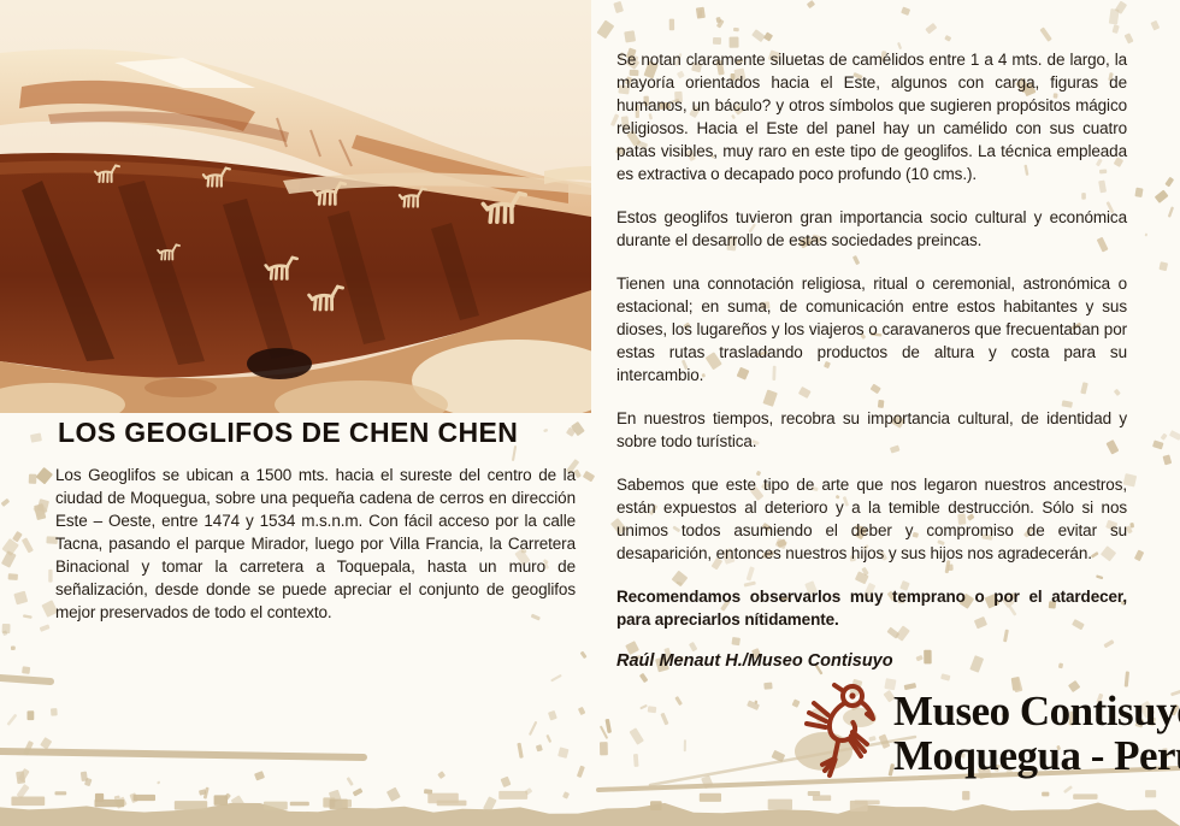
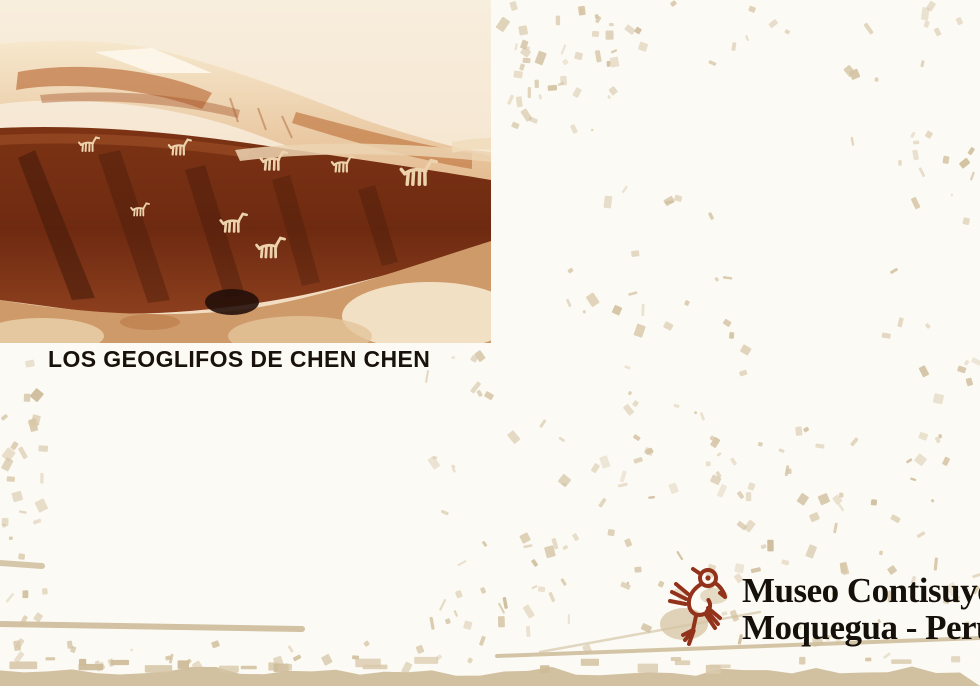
  LOS GEOGLIFOS DE CHEN CHEN
- Los Geoglifos se ubican a 1500 mts. hacia el sureste del centro de la ciudad de Moquegua, sobre una pequeña cadena de cerros en dirección Este – Oeste, entre 1474 y 1534 m.s.n.m. Con fácil acceso por la calle Tacna, pasando el parque Mirador, luego por Villa Francia, la Carretera Binacional y tomar la carretera a Toquepala, hasta un muro de señalización, desde donde se puede apreciar el conjunto de geoglifos mejor preservados de todo el contexto.
- Se notan claramente siluetas de camélidos entre 1 a 4 mts. de largo, la mayoría orientados hacia el Este, algunos con carga, figuras de humanos, un báculo? y otros símbolos que sugieren propósitos mágico religiosos. Hacia el Este del panel hay un camélido con sus cuatro patas visibles, muy raro en este tipo de geoglifos. La técnica empleada es extractiva o decapado poco profundo (10 cms.).
- Estos geoglifos tuvieron gran importancia socio cultural y económica durante el desarrollo de estas sociedades preincas.
- Tienen una connotación religiosa, ritual o ceremonial, astronómica o estacional; en suma, de comunicación entre estos habitantes y sus dioses, los lugareños y los viajeros o caravaneros que frecuentaban por estas rutas trasladando productos de altura y costa para su intercambio.
- En nuestros tiempos, recobra su importancia cultural, de identidad y sobre todo turística.
- Sabemos que este tipo de arte que nos legaron nuestros ancestros, están expuestos al deterioro y a la temible destrucción. Sólo si nos unimos todos asumiendo el deber y compromiso de evitar su desaparición, entonces nuestros hijos y sus hijos nos agradecerán.
- Recomendamos observarlos muy temprano o por el atardecer, para apreciarlos nítidamente.
- Raúl Menaut H./Museo Contisuyo
  Museo Contisuy
  Moquegua - Per
